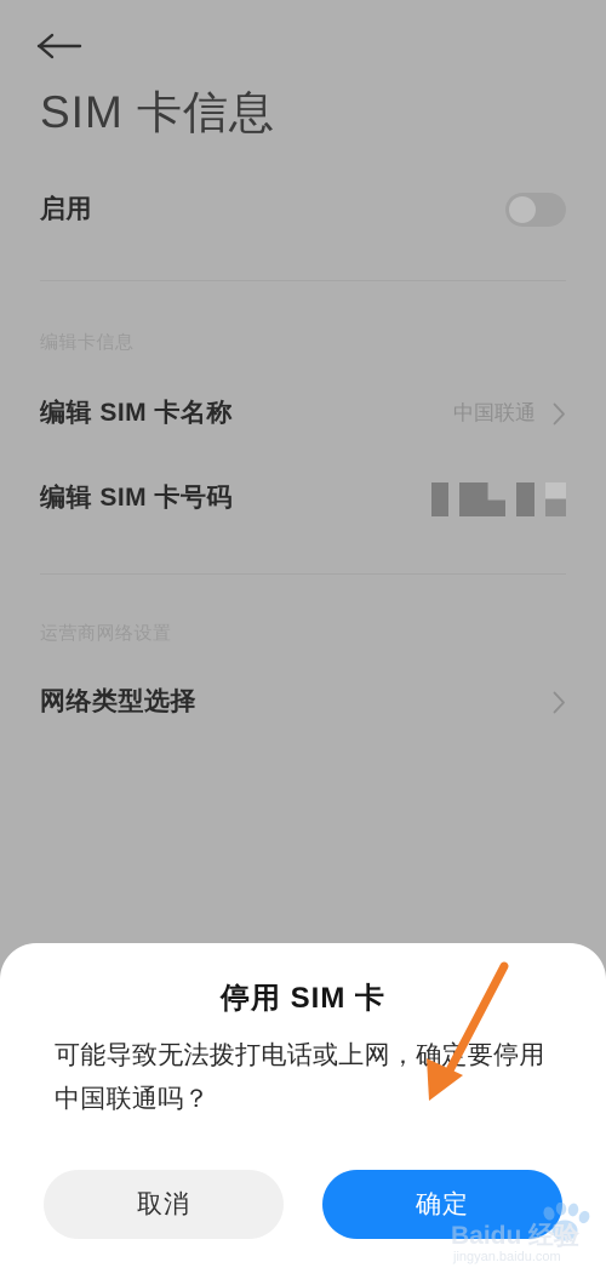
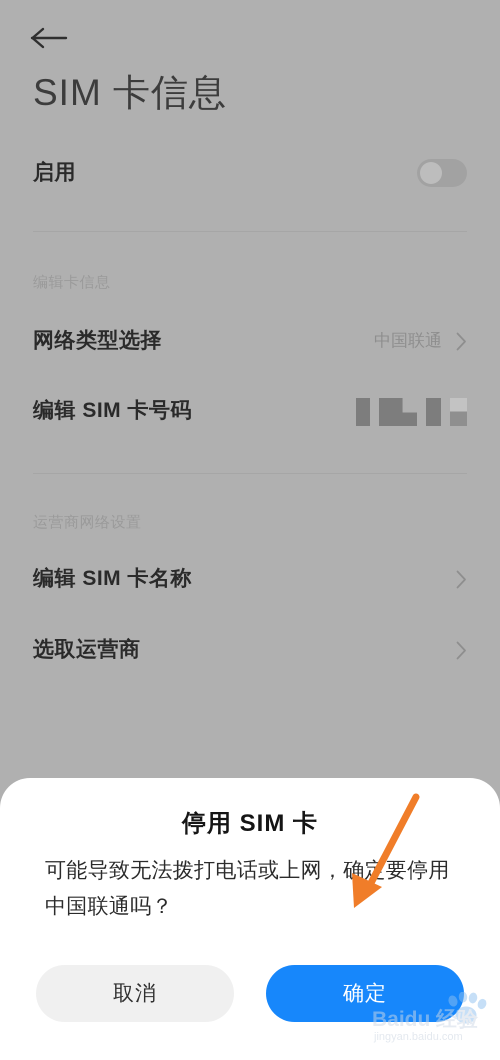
  SIM 卡信息
  启用
- 编辑 SIM 卡名称
+ 网络类型选择
  中国联通
  编辑 SIM 卡号码
- 网络类型选择
+ 编辑 SIM 卡名称
+ 选取运营商
  停用 SIM 卡
  可能导致无法拨打电话或上网，确要停用中国联通吗？
  取消
  确定
  Baidu 经验
  jingyan.baidu.com
